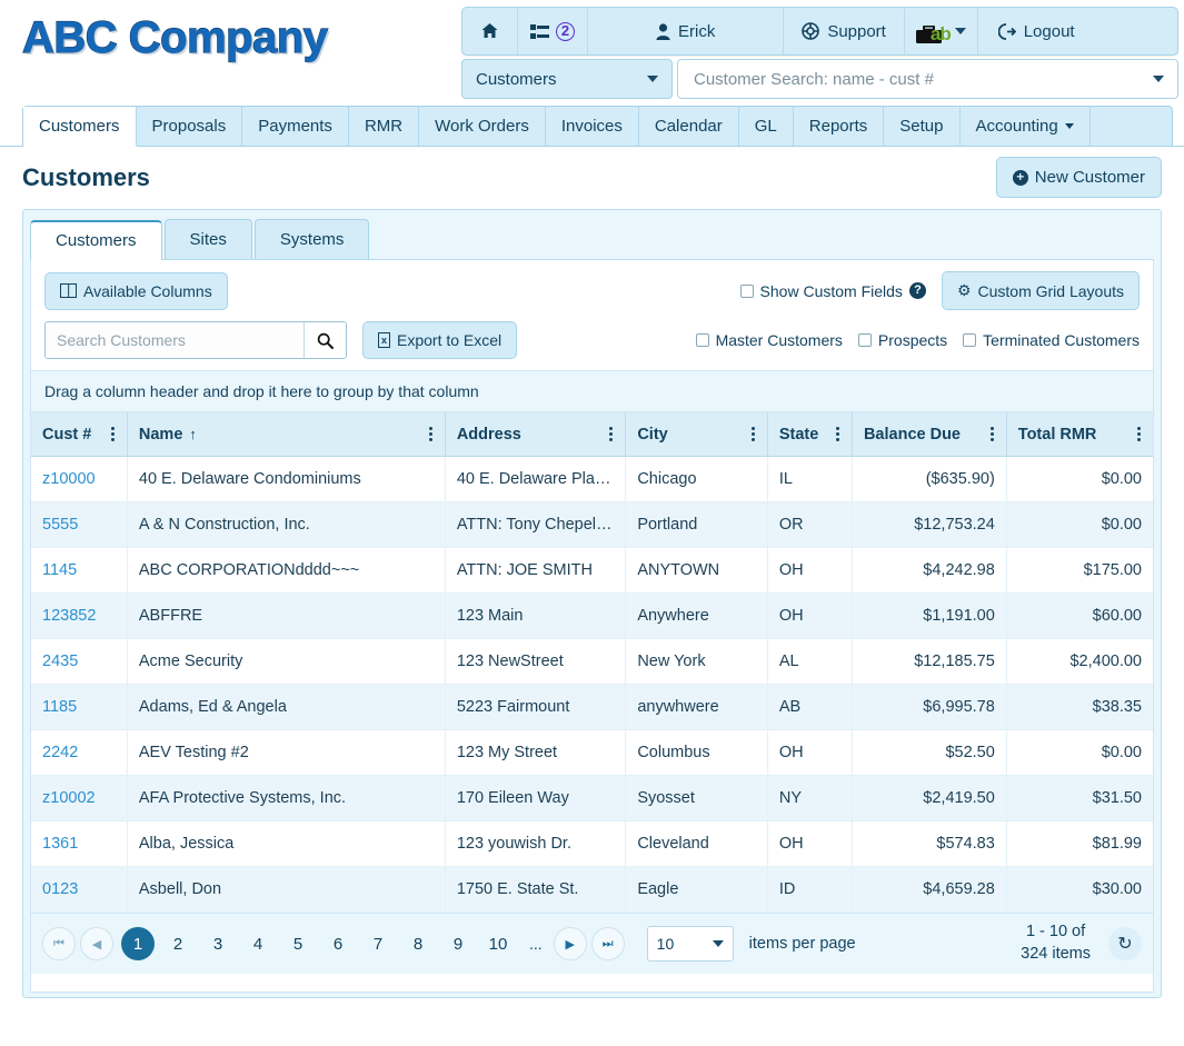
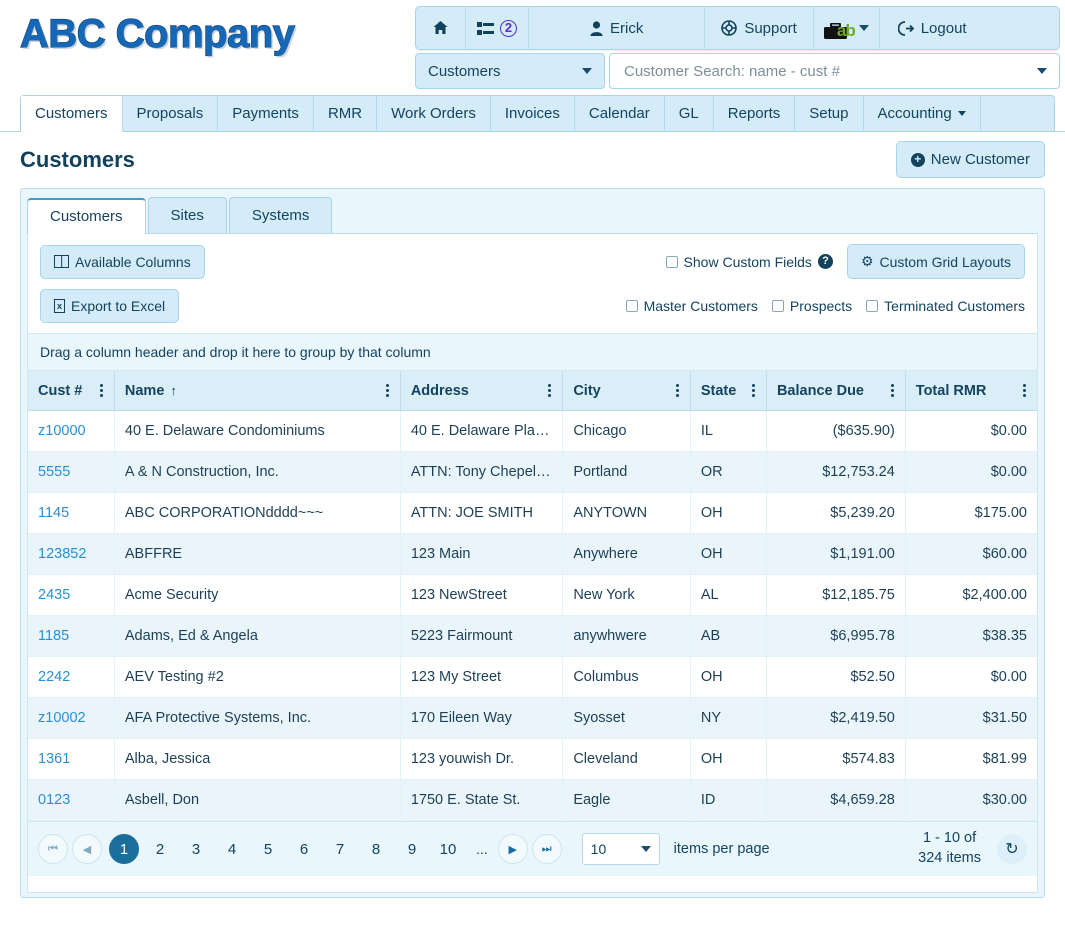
  ABC Company
  2
  Erick
  Support
  ab
  Logout
  Customers
  Customer Search: name - cust #
  Customers
  Proposals
  Payments
  RMR
  Work Orders
  Invoices
  Calendar
  GL
  Reports
  Setup
  Accounting
  Customers
  +
  New Customer
  Customers
  Sites
  Systems
  Available Columns
  Show Custom Fields
  ?
  ⚙
  Custom Grid Layouts
- Search Customers
  x
  Export to Excel
  Master Customers
  Prospects
  Terminated Customers
  Drag a column header and drop it here to group by that column
  Cust #	Name ↑	Address	City	State	Balance Due	Total RMR
  z10000	40 E. Delaware Condominiums	40 E. Delaware Place.	Chicago	IL	($635.90)	$0.00
  5555	A & N Construction, Inc.	ATTN: Tony Chepele…	Portland	OR	$12,753.24	$0.00
- 1145	ABC CORPORATIONdddd~~~	ATTN: JOE SMITH	ANYTOWN	OH	$4,242.98	$175.00
+ 1145	ABC CORPORATIONdddd~~~	ATTN: JOE SMITH	ANYTOWN	OH	$5,239.20	$175.00
  123852	ABFFRE	123 Main	Anywhere	OH	$1,191.00	$60.00
  2435	Acme Security	123 NewStreet	New York	AL	$12,185.75	$2,400.00
  1185	Adams, Ed & Angela	5223 Fairmount	anywhwere	AB	$6,995.78	$38.35
  2242	AEV Testing #2	123 My Street	Columbus	OH	$52.50	$0.00
  z10002	AFA Protective Systems, Inc.	170 Eileen Way	Syosset	NY	$2,419.50	$31.50
  1361	Alba, Jessica	123 youwish Dr.	Cleveland	OH	$574.83	$81.99
  0123	Asbell, Don	1750 E. State St.	Eagle	ID	$4,659.28	$30.00
  ⏮
  ◀
  1
  2
  3
  4
  5
  6
  7
  8
  9
  10
  ...
  ▶
  ⏭
  10
  items per page
  1 - 10 of
  324 items
  ↻
